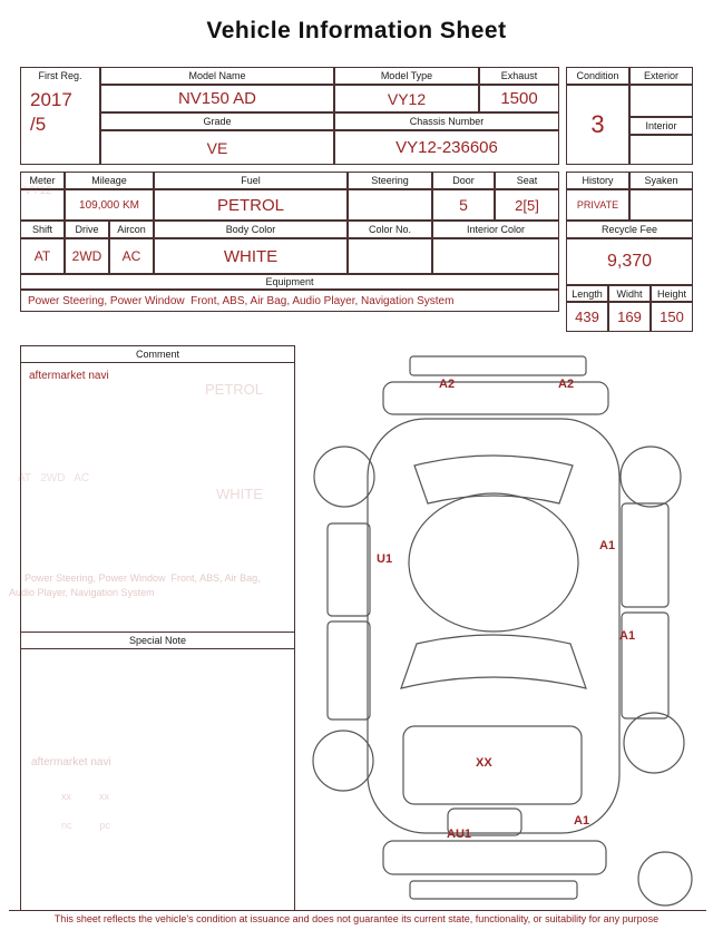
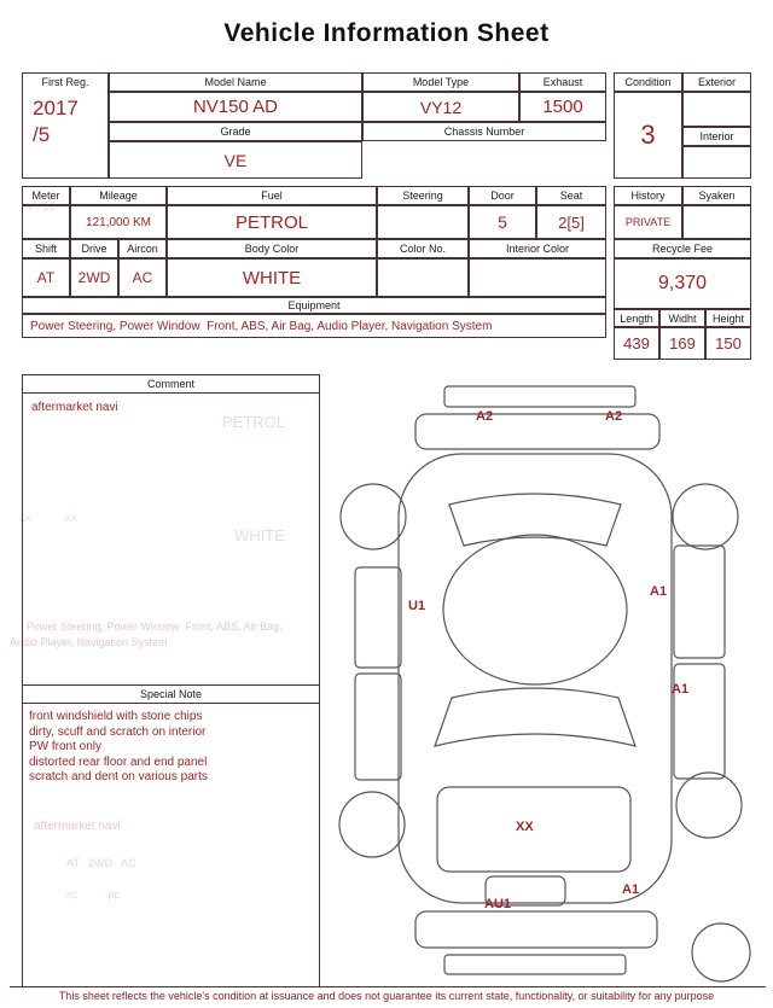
  Vehicle Information Sheet
  First Reg.
  2017
  /5
  Model Name
  Model Type
  Exhaust
  NV150 AD
  VY12
  1500
  Grade
  Chassis Number
  VE
- VY12-236606
  Condition
  Exterior
  3
  Interior
  Meter
  Mileage
  Fuel
  Steering
  Door
  Seat
- 109,000 KM
+ 121,000 KM
  PETROL
  5
  2[5]
  Shift
  Drive
  Aircon
  Body Color
  Color No.
  Interior Color
  AT
  2WD
  AC
  WHITE
  Equipment
  Power Steering, Power Window Front, ABS, Air Bag, Audio Player, Navigation System
  History
  Syaken
  PRIVATE
  Recycle Fee
  9,370
  Length
  Widht
  Height
  439
  169
  150
  Comment
  aftermarket navi
  Special Note
+ front windshield with stone chips
+ dirty, scuff and scratch on interior
+ PW front only
+ distorted rear floor and end panel
+ scratch and dent on various parts
  VY12
  PETROL
  WHITE
  Power Steering, Power Window Front, ABS, Air Bag,
  Audio Player, Navigation System
  aftermarket navi
- xx xx
+ AT 2WD AC
  nc pc
- AT 2WD AC
+ xx xx
  A2
  A2
  U1
  A1
  A1
  XX
  AU1
  A1
  This sheet reflects the vehicle's condition at issuance and does not guarantee its current state, functionality, or suitability for any purpose
